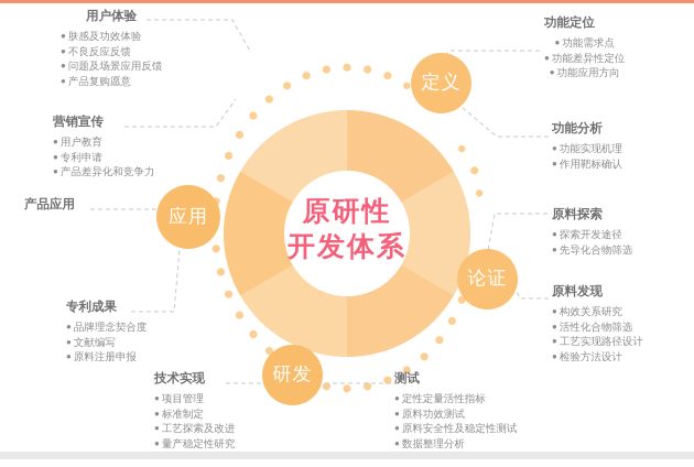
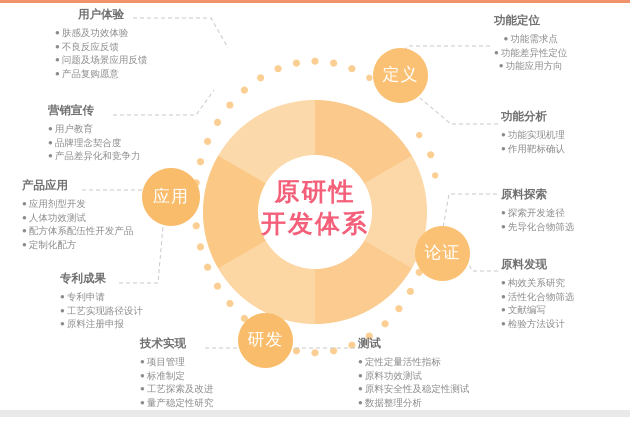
  定义
  应用
  论证
  研发
  原研性
  开发体系
  用户体验
  肤感及功效体验
  不良反应反馈
  问题及场景应用反馈
  产品复购愿意
  营销宣传
  用户教育
- 专利申请
+ 品牌理念契合度
  产品差异化和竞争力
  产品应用
+ 应用剂型开发
+ 人体功效测试
+ 配方体系配伍性开发产品
+ 定制化配方
  专利成果
- 品牌理念契合度
+ 专利申请
- 文献编写
+ 工艺实现路径设计
  原料注册申报
  技术实现
  项目管理
  标准制定
  工艺探索及改进
  量产稳定性研究
  测试
  定性定量活性指标
  原料功效测试
  原料安全性及稳定性测试
  数据整理分析
  原料发现
  构效关系研究
  活性化合物筛选
- 工艺实现路径设计
+ 文献编写
  检验方法设计
  原料探索
  探索开发途径
  先导化合物筛选
  功能分析
  功能实现机理
  作用靶标确认
  功能定位
  功能需求点
  功能差异性定位
  功能应用方向
